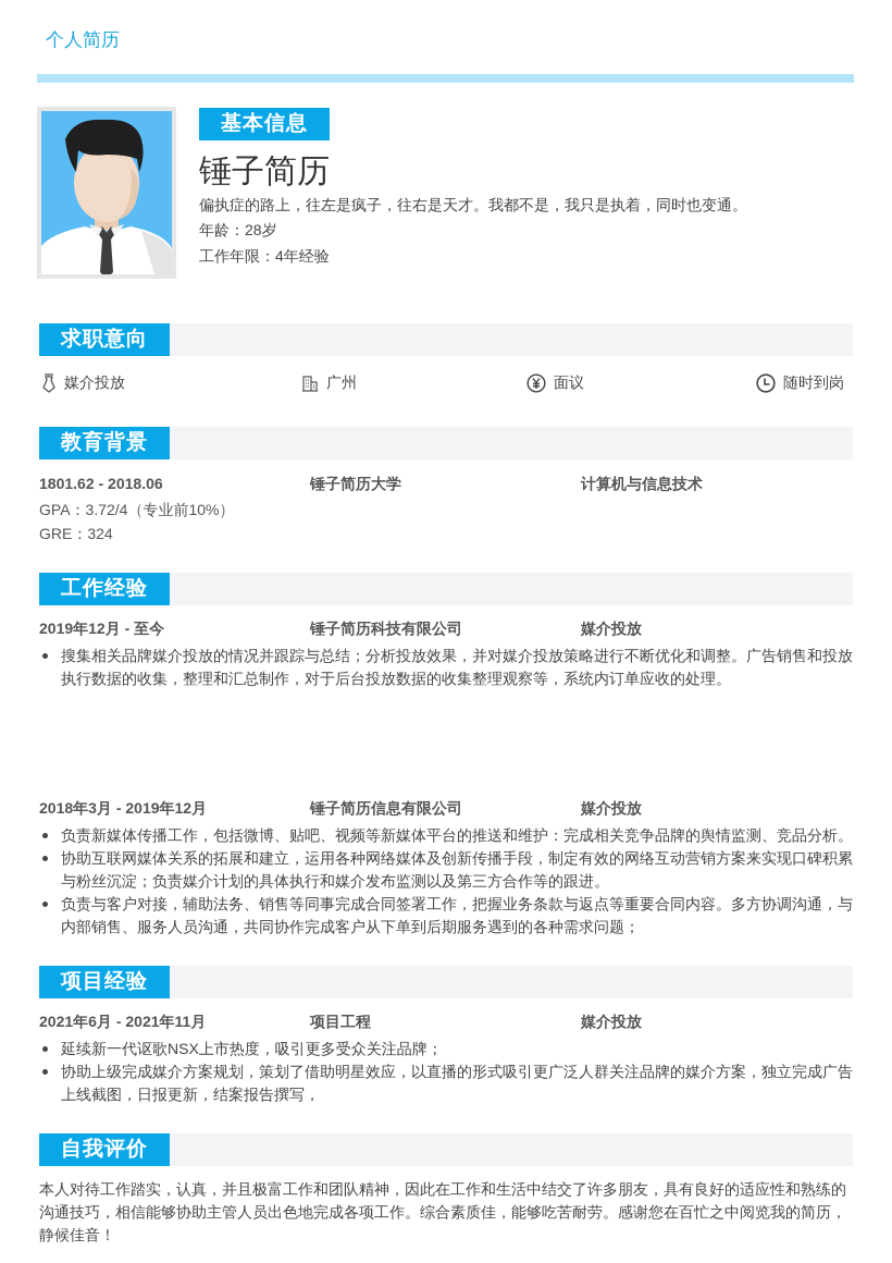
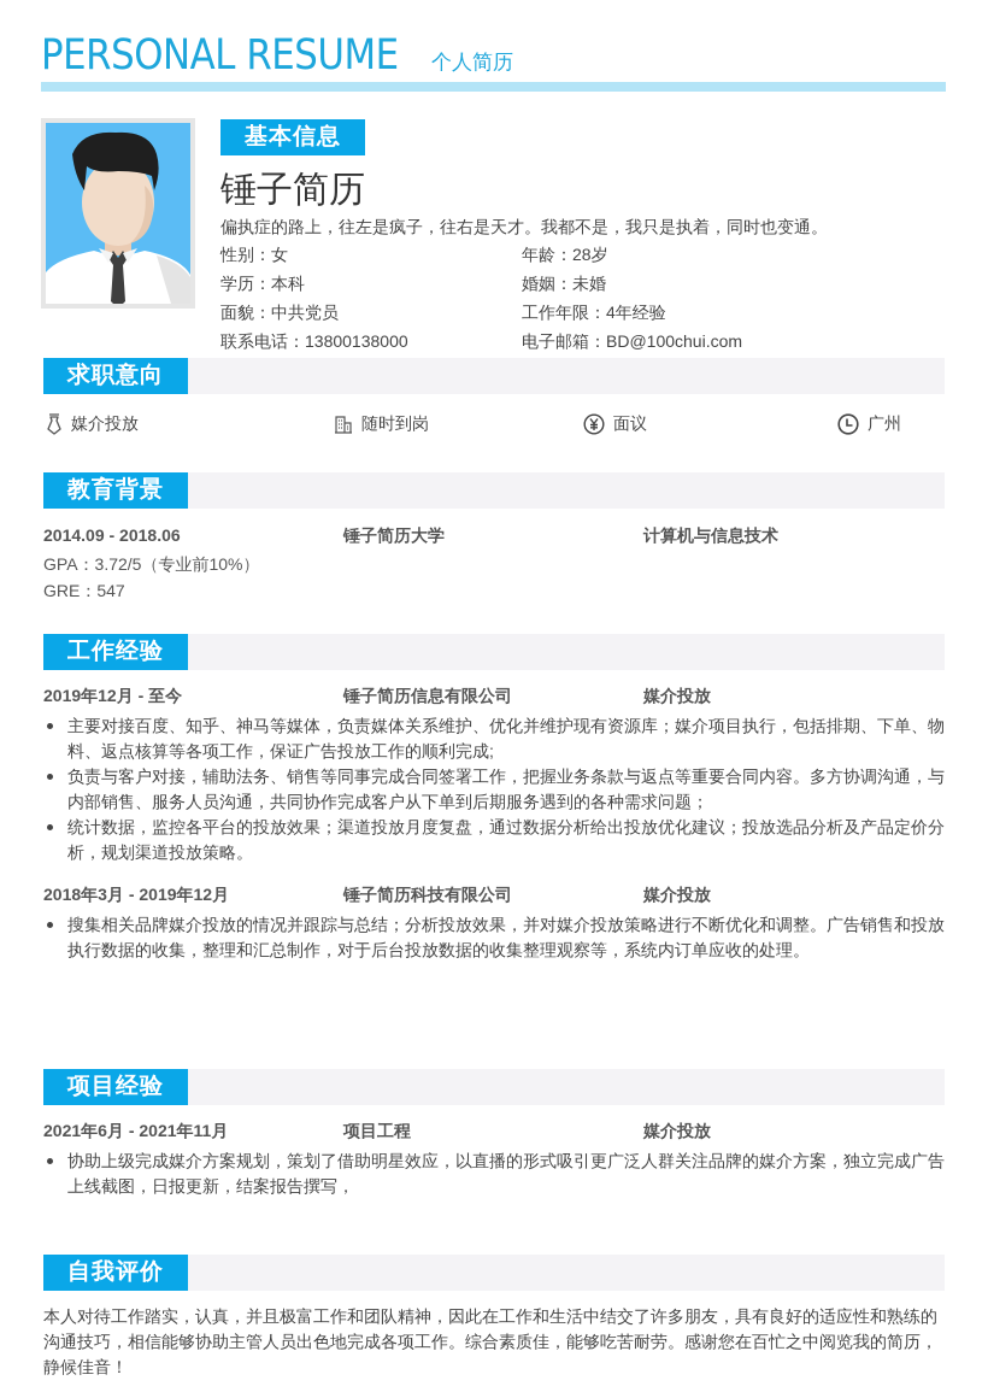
+ PERSONAL RESUME
  个人简历
  基本信息
  锤子简历
  偏执症的路上，往左是疯子，往右是天才。我都不是，我只是执着，同时也变通。
+ 性别：女
  年龄：28岁
+ 学历：本科
+ 婚姻：未婚
+ 面貌：中共党员
  工作年限：4年经验
+ 联系电话：13800138000
+ 电子邮箱：BD@100chui.com
  求职意向
  媒介投放
- 广州
+ 随时到岗
  面议
- 随时到岗
+ 广州
  教育背景
- 1801.62 - 2018.06
+ 2014.09 - 2018.06
  锤子简历大学
  计算机与信息技术
- GPA：3.72/4（专业前10%）
+ GPA：3.72/5（专业前10%）
- GRE：324
+ GRE：547
  工作经验
  2019年12月 - 至今
- 锤子简历科技有限公司
+ 锤子简历信息有限公司
  媒介投放
+ 主要对接百度、知乎、神马等媒体，负责媒体关系维护、优化并维护现有资源库；媒介项目执行，包括排期、下单、物料、返点核算等各项工作，保证广告投放工作的顺利完成;
- 搜集相关品牌媒介投放的情况并跟踪与总结；分析投放效果，并对媒介投放策略进行不断优化和调整。广告销售和投放执行数据的收集，整理和汇总制作，对于后台投放数据的收集整理观察等，系统内订单应收的处理。
+ 负责与客户对接，辅助法务、销售等同事完成合同签署工作，把握业务条款与返点等重要合同内容。多方协调沟通，与内部销售、服务人员沟通，共同协作完成客户从下单到后期服务遇到的各种需求问题；
+ 统计数据，监控各平台的投放效果；渠道投放月度复盘，通过数据分析给出投放优化建议；投放选品分析及产品定价分析，规划渠道投放策略。
  2018年3月 - 2019年12月
- 锤子简历信息有限公司
+ 锤子简历科技有限公司
  媒介投放
- 负责新媒体传播工作，包括微博、贴吧、视频等新媒体平台的推送和维护：完成相关竞争品牌的舆情监测、竞品分析。
- 协助互联网媒体关系的拓展和建立，运用各种网络媒体及创新传播手段，制定有效的网络互动营销方案来实现口碑积累与粉丝沉淀；负责媒介计划的具体执行和媒介发布监测以及第三方合作等的跟进。
- 负责与客户对接，辅助法务、销售等同事完成合同签署工作，把握业务条款与返点等重要合同内容。多方协调沟通，与内部销售、服务人员沟通，共同协作完成客户从下单到后期服务遇到的各种需求问题；
+ 搜集相关品牌媒介投放的情况并跟踪与总结；分析投放效果，并对媒介投放策略进行不断优化和调整。广告销售和投放执行数据的收集，整理和汇总制作，对于后台投放数据的收集整理观察等，系统内订单应收的处理。
  项目经验
  2021年6月 - 2021年11月
  项目工程
  媒介投放
- 延续新一代讴歌NSX上市热度，吸引更多受众关注品牌；
  协助上级完成媒介方案规划，策划了借助明星效应，以直播的形式吸引更广泛人群关注品牌的媒介方案，独立完成广告上线截图，日报更新，结案报告撰写，
  自我评价
  本人对待工作踏实，认真，并且极富工作和团队精神，因此在工作和生活中结交了许多朋友，具有良好的适应性和熟练的沟通技巧，相信能够协助主管人员出色地完成各项工作。综合素质佳，能够吃苦耐劳。感谢您在百忙之中阅览我的简历，静候佳音！
